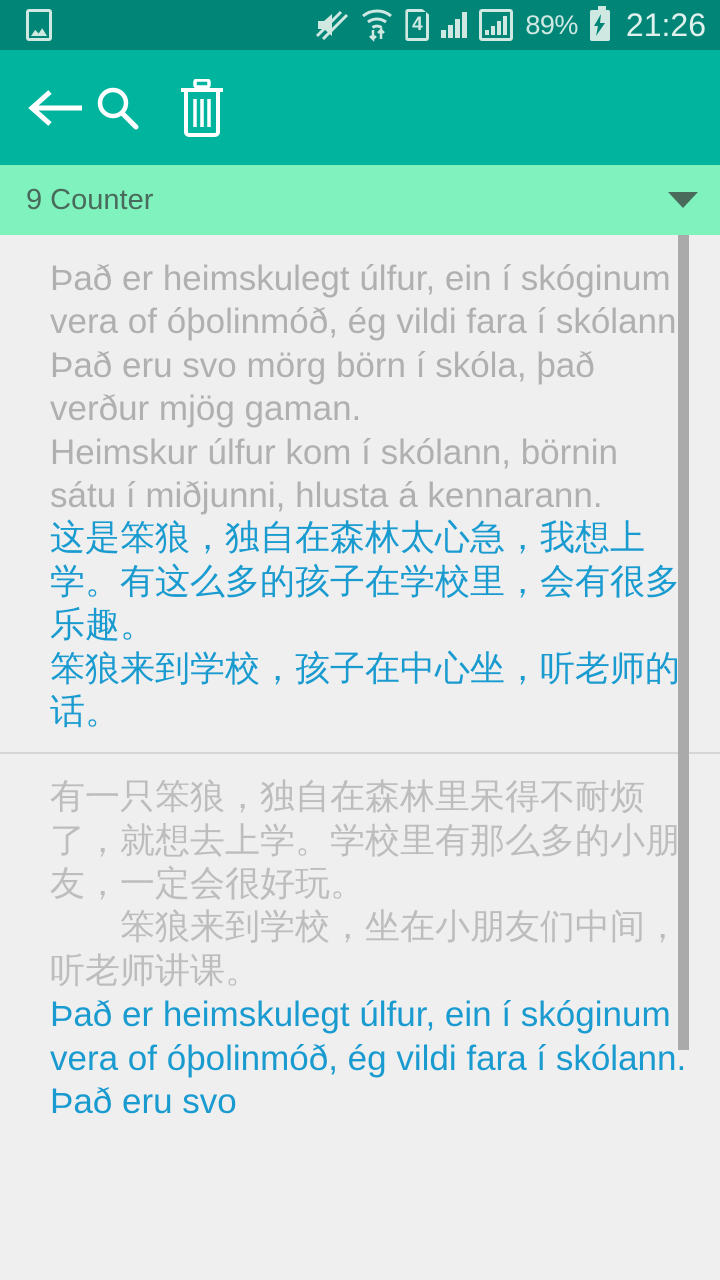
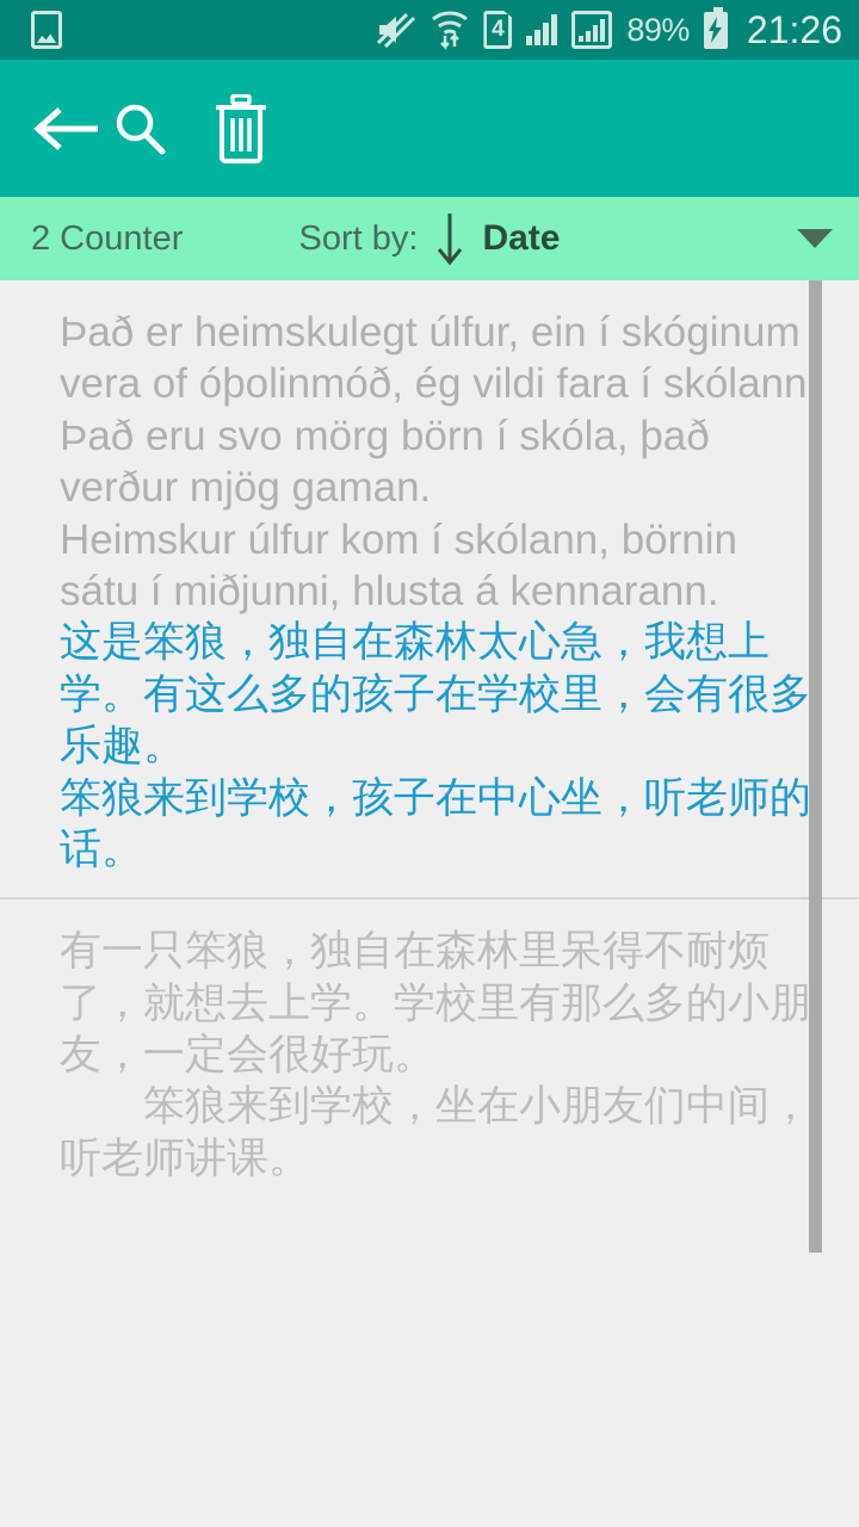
  4
  89%
  21:26
- 9 Counter
+ 2 Counter
+ Sort by:
+ Date
  Það er heimskulegt úlfur, ein í skóginum vera of óþolinmóð, ég vildi fara í skólann Það eru svo mörg börn í skóla, það verður mjög gaman.
  Heimskur úlfur kom í skólann, börnin sátu í miðjunni, hlusta á kennarann.
  这是笨狼，独自在森林太心急，我想上学。有这么多的孩子在学校里，会有很多乐趣。
  笨狼来到学校，孩子在中心坐，听老师的话。
  有一只笨狼，独自在森林里呆得不耐烦了，就想去上学。学校里有那么多的小朋友，一定会很好玩。
  笨狼来到学校，坐在小朋友们中间，听老师讲课。
- Það er heimskulegt úlfur, ein í skóginum vera of óþolinmóð, ég vildi fara í skólann. Það eru svo
